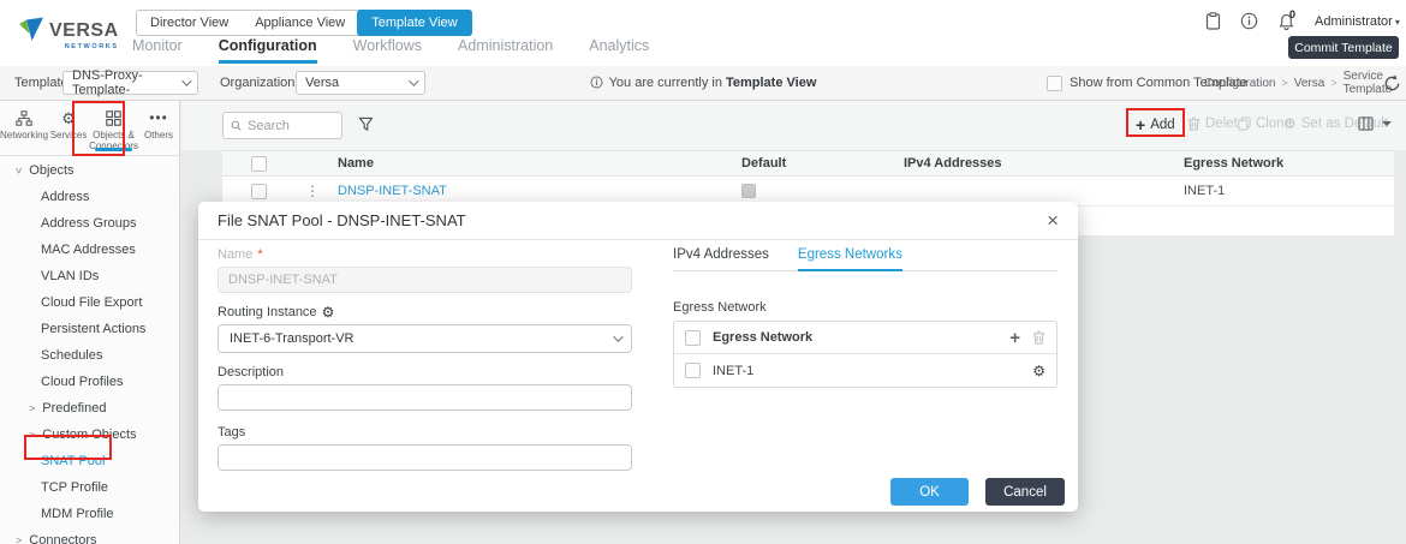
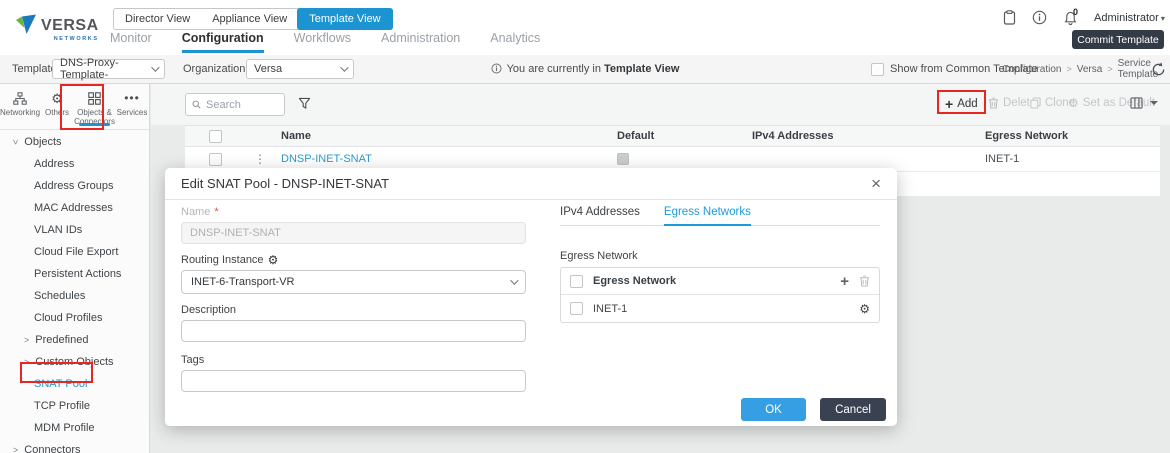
  VERSA
  Director View
  Appliance View
  Template View
  Monitor
  Configuration
  Workflows
  Administration
  Analytics
  0
  Administrator ▾
  Commit Template
  Templat
  DNS-Proxy-Template-
  Organization
  Versa
  You are currently in Template View
  Show from Common Template
  Configuration
  >
  Versa
  >
  Service Template
  Networking
  ⚙
- Services
+ Others
  Objects & Connectors
  •••
- Others
+ Services
  Objects
  Address
  Address Groups
  MAC Addresses
  VLAN IDs
  Cloud File Export
  Persistent Actions
  Schedules
  Cloud Profiles
  > Predefined
  > Custom Objects
  SNAT Pool
  TCP Profile
  MDM Profile
  > Connectors
  Search
  +
  Add
  Delet
  Clone
  ⚙
  Set as Deault
  Name
  Default
  IPv4 Addresses
  Egress Network
  ⋮
  DNSP-INET-SNAT
  INET-1
- File SNAT Pool - DNSP-INET-SNAT
+ Edit SNAT Pool - DNSP-INET-SNAT
  ×
  Name
  *
  DNSP-INET-SNAT
  Routing Instance
  ⚙
  INET-6-Transport-VR
  Description
  Tags
  IPv4 Addresses
  Egress Networks
  Egress Network
  Egress Network
  +
  INET-1
  ⚙
  OK
  Cancel
